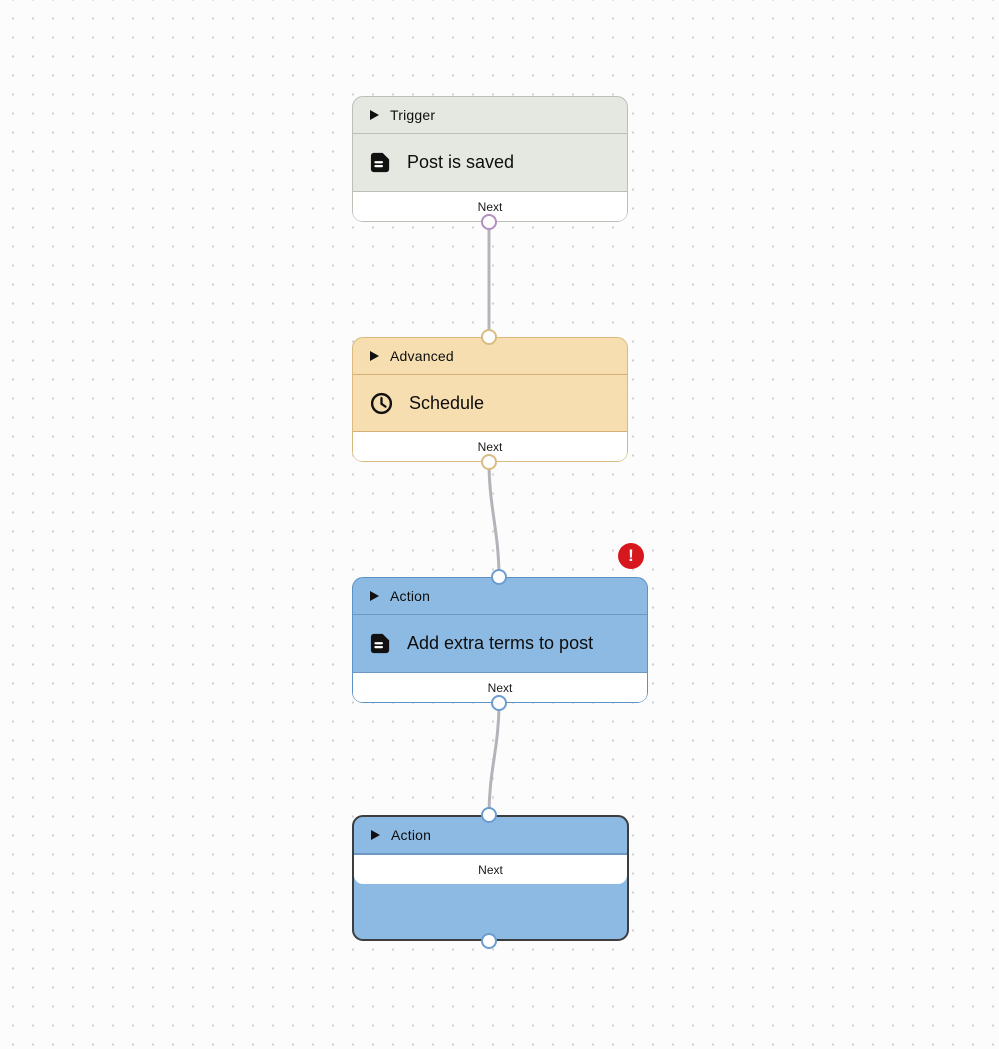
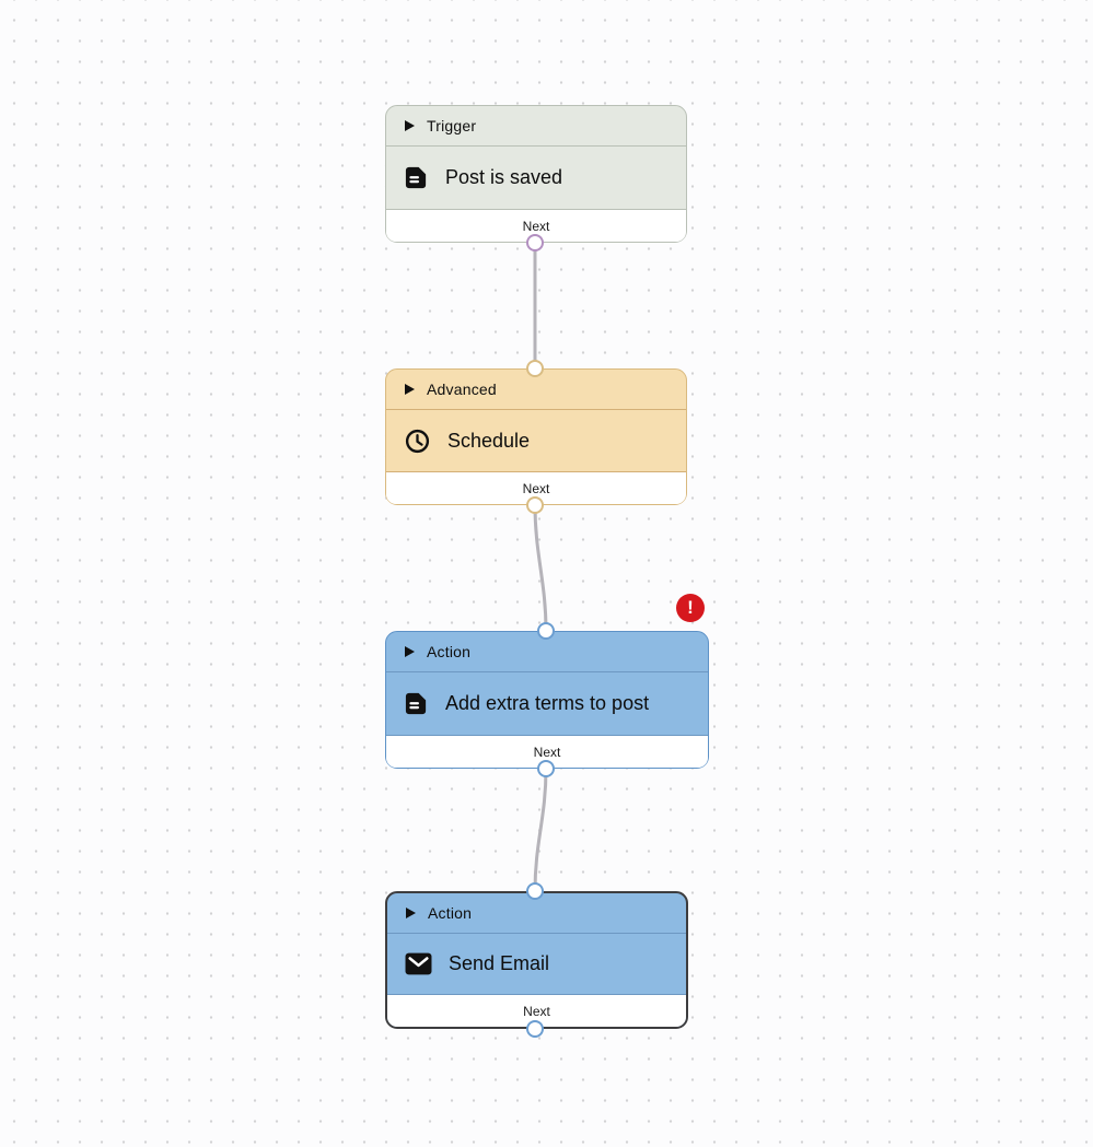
  Trigger
  Post is saved
  Next
  Advanced
  Schedule
  Next
  Action
  Add extra terms to post
  Next
  Action
+ Send Email
  Next
  !
